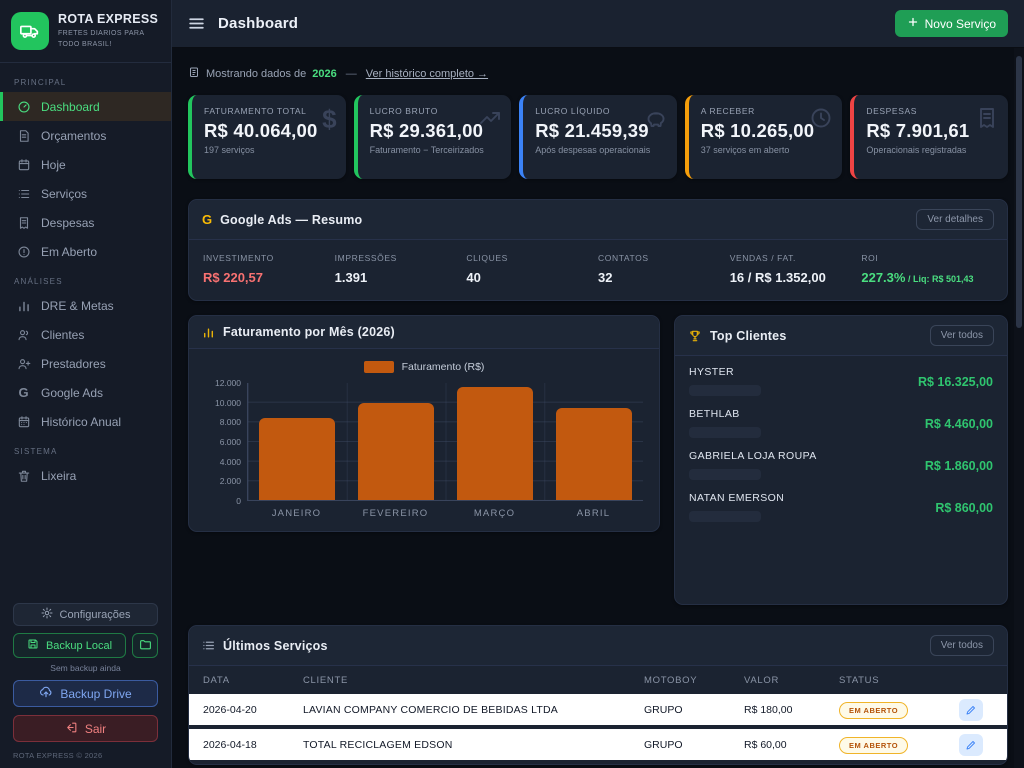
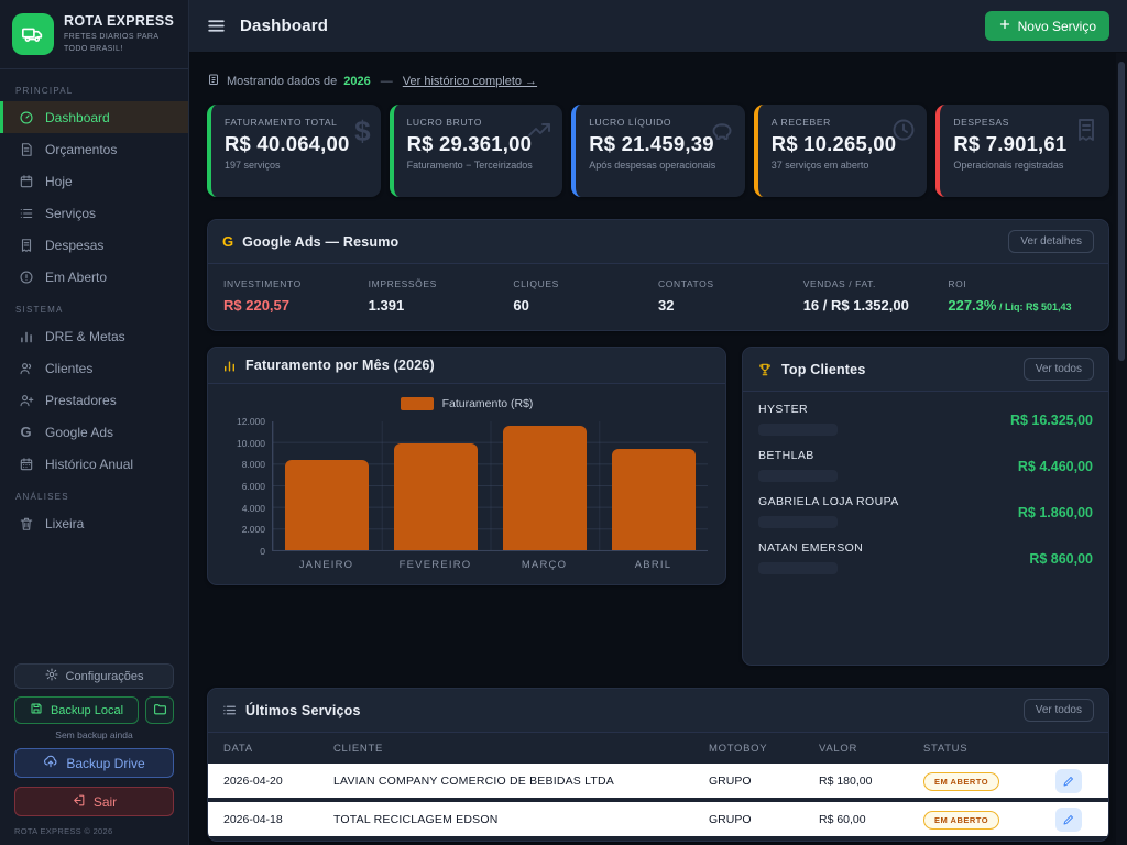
  ROTA EXPRESS
  PRINCIPAL
  Dashboard
  Orçamentos
  Hoje
  Serviços
  Despesas
  Em Aberto
- ANÁLISES
+ SISTEMA
  DRE & Metas
  Clientes
  Prestadores
  G
  Google Ads
  Histórico Anual
- SISTEMA
+ ANÁLISES
  Lixeira
  Configurações
  Backup Local
  Sem backup ainda
  Backup Drive
  Sair
  ROTA EXPRESS © 2026
  Dashboard
  Novo Serviço
  Mostrando dados de
  2026
  —
  Ver histórico completo →
  FATURAMENTO TOTAL
  R$ 40.064,00
  197 serviços
  $
  LUCRO BRUTO
  R$ 29.361,00
  Faturamento − Terceirizados
  LUCRO LÍQUIDO
  R$ 21.459,39
  Após despesas operacionais
  A RECEBER
  R$ 10.265,00
  37 serviços em aberto
  DESPESAS
  R$ 7.901,61
  Operacionais registradas
  G
  Google Ads — Resumo
  Ver detalhes
  INVESTIMENTO
  R$ 220,57
  IMPRESSÕES
  1.391
  CLIQUES
- 40
+ 60
  CONTATOS
  32
  VENDAS / FAT.
  16 / R$ 1.352,00
  ROI
  227.3% / Liq: R$ 501,43
  Faturamento por Mês (2026)
  Faturamento (R$)
  0
  2.000
  4.000
  6.000
  8.000
  10.000
  12.000
  JANEIRO
  FEVEREIRO
  MARÇO
  ABRIL
  Top Clientes
  Ver todos
  HYSTER
  R$ 16.325,00
  BETHLAB
  R$ 4.460,00
  GABRIELA LOJA ROUPA
  R$ 1.860,00
  NATAN EMERSON
  R$ 860,00
  Últimos Serviços
  Ver todos
  DATA
  CLIENTE
  MOTOBOY
  VALOR
  STATUS
  2026-04-20
  LAVIAN COMPANY COMERCIO DE BEBIDAS LTDA
  GRUPO
  R$ 180,00
  EM ABERTO
  2026-04-18
  TOTAL RECICLAGEM EDSON
  GRUPO
  R$ 60,00
  EM ABERTO
